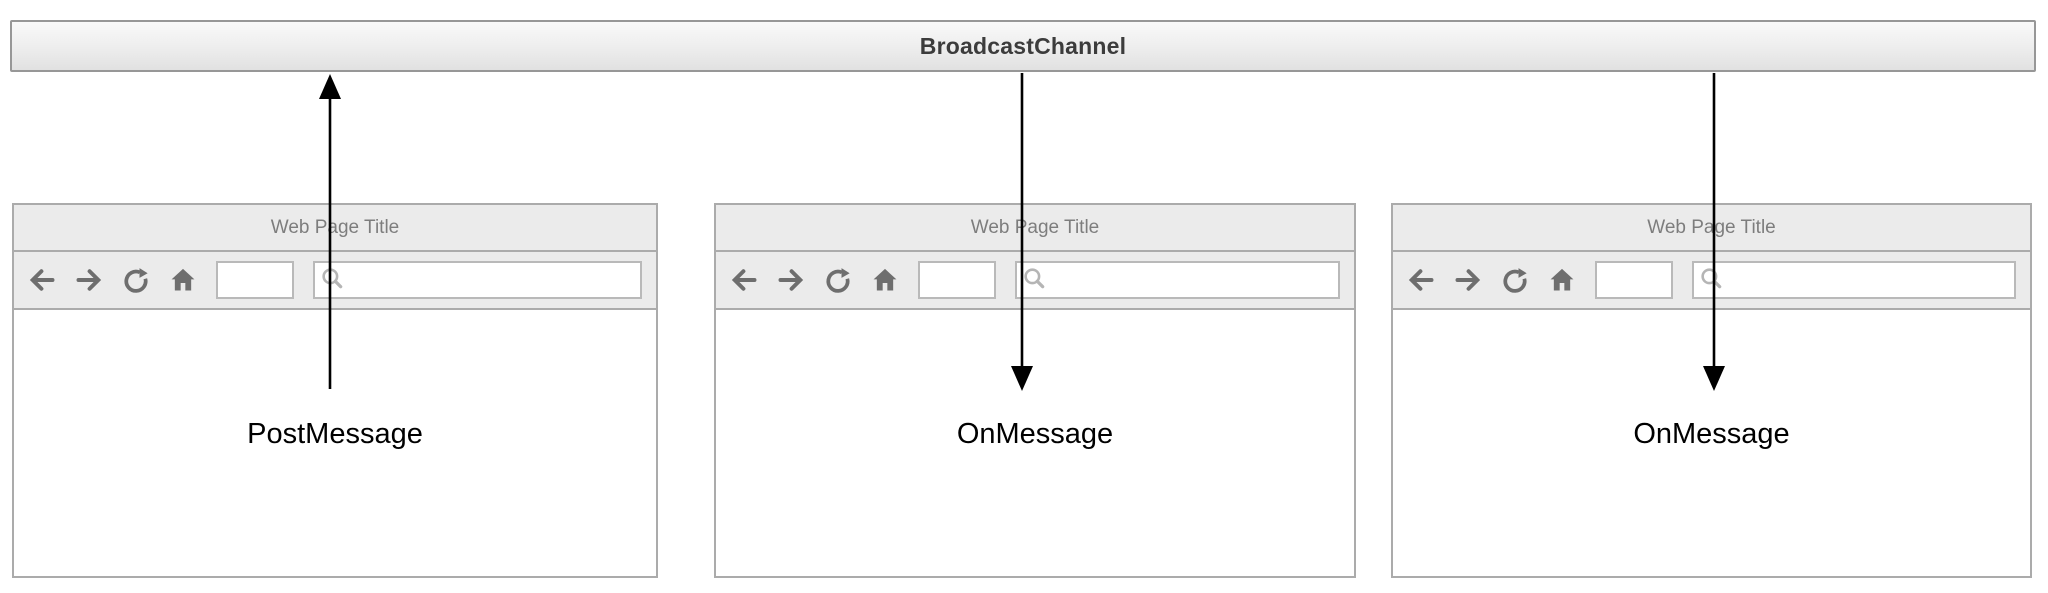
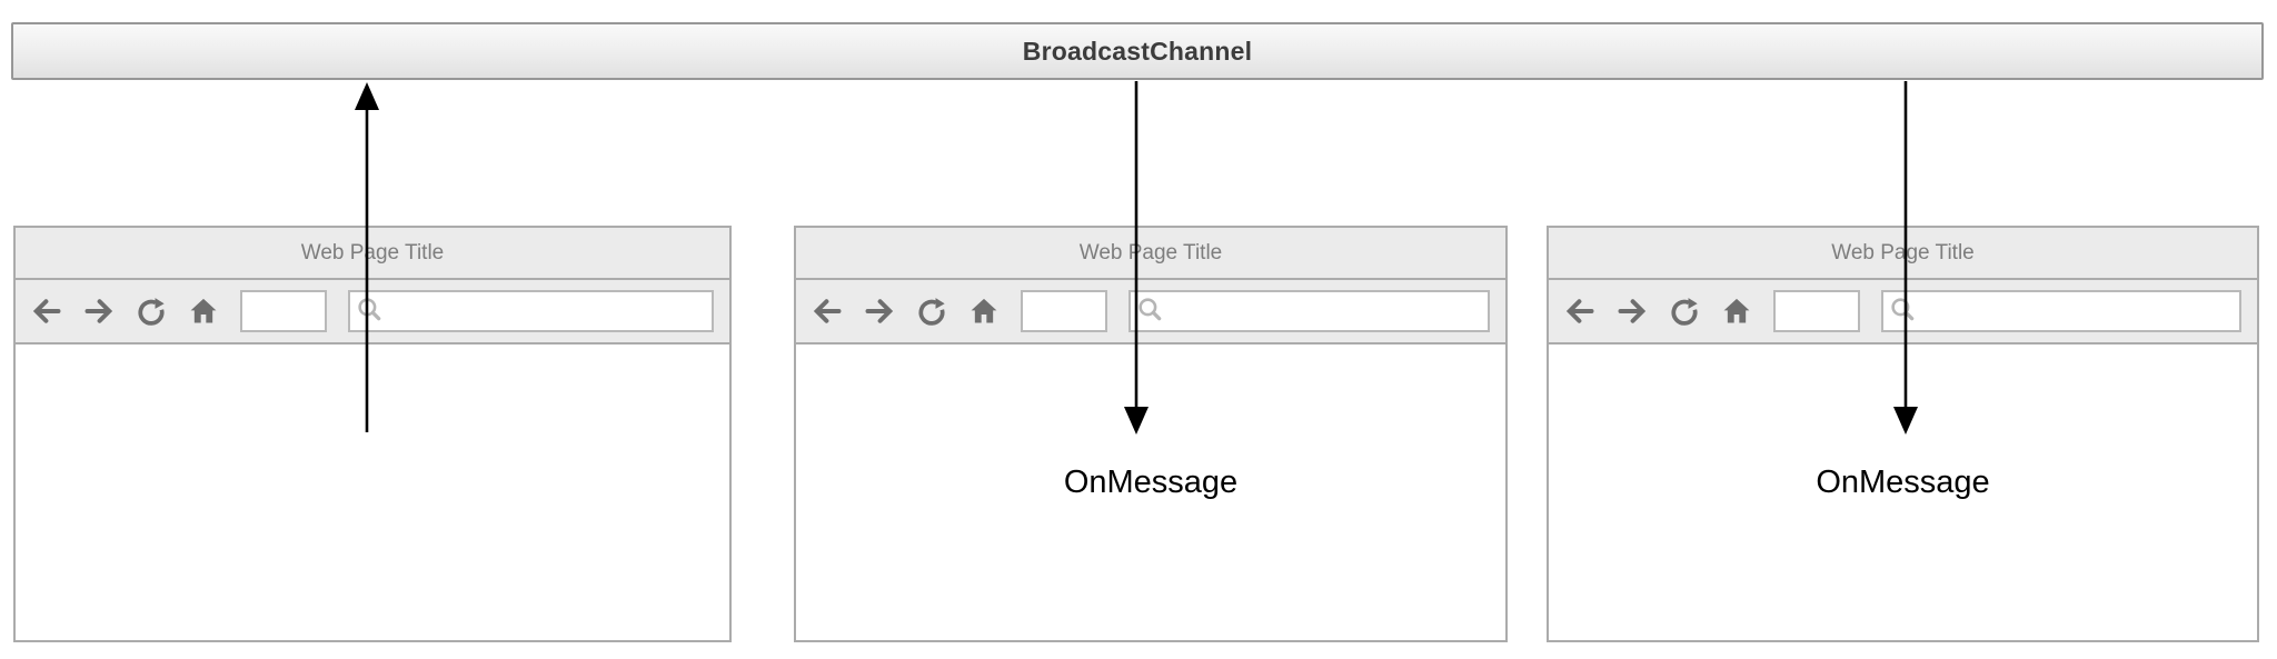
  BroadcastChannel
  Web Page Title
- PostMessage
  Webage Title
  OnMessage
  Web Page Title
  OnMessage
